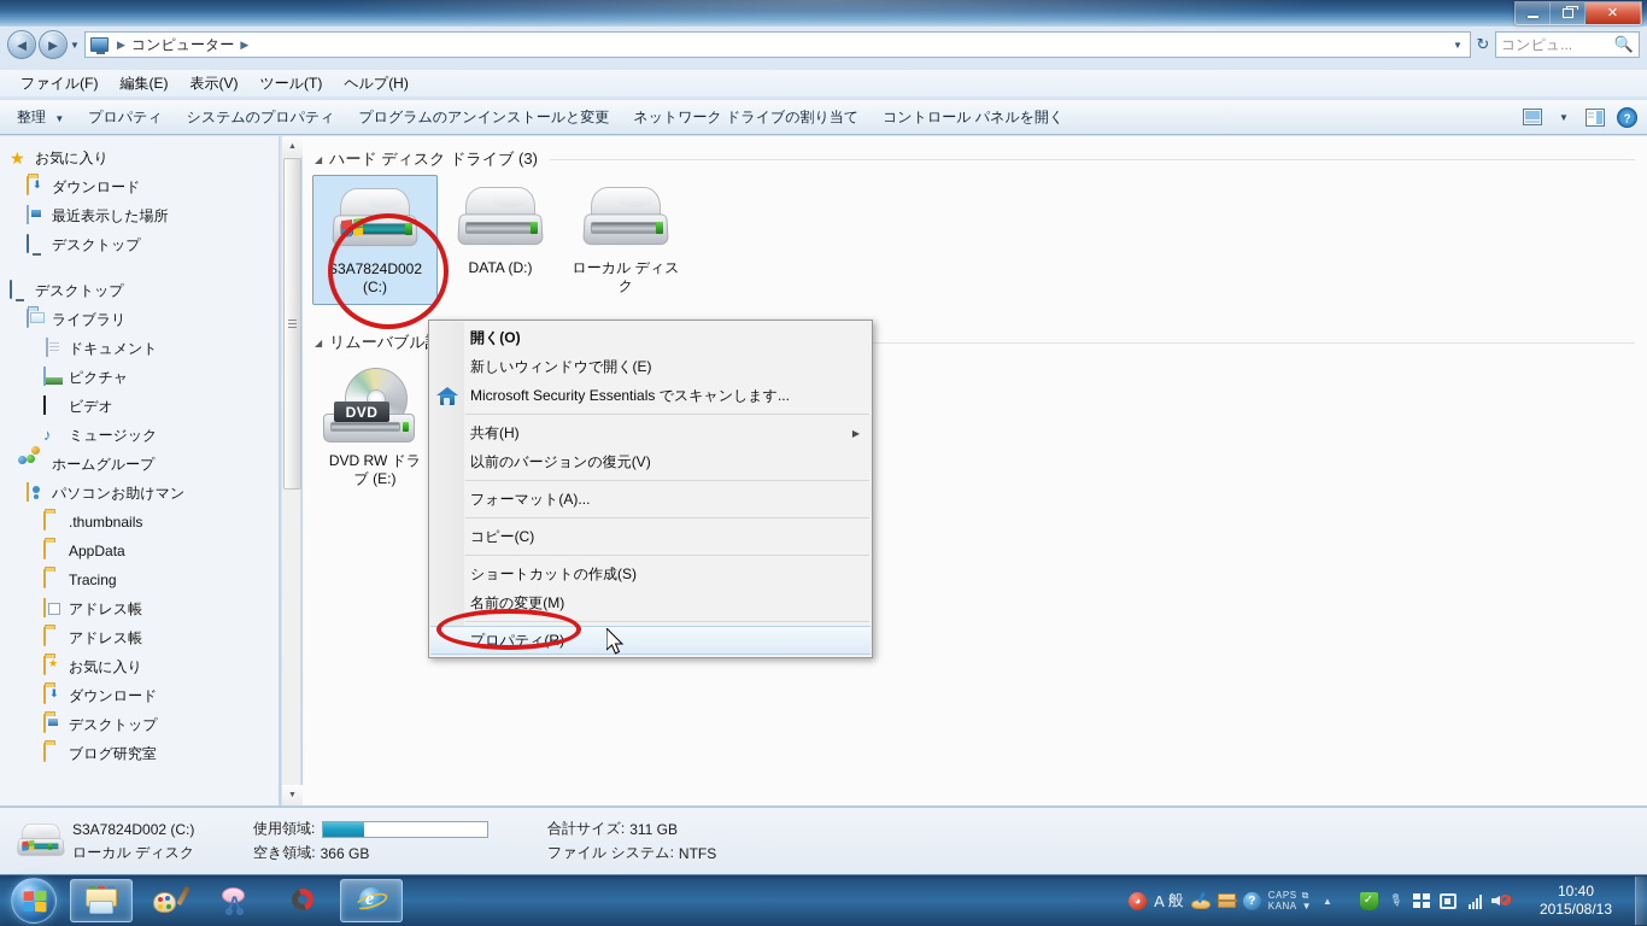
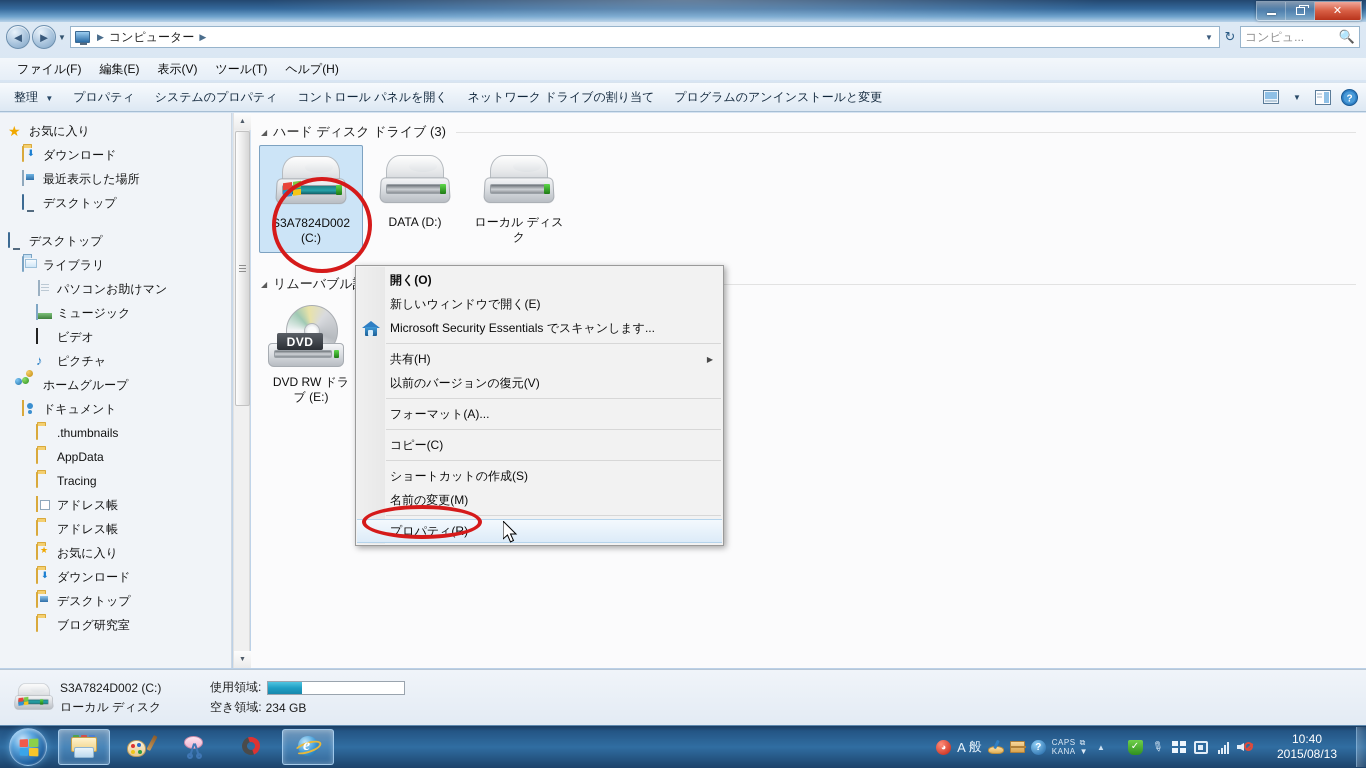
  ✕
  ◄
  ►
  ▼
  ▶
  コンピューター
  ▶
  ▼
  ↻
  コンピュ...
  🔍
  ファイル(F)
  編集(E)
  表示(V)
  ツール(T)
  ヘルプ(H)
  整理 ▼
  プロパティ
  システムのプロパティ
- プログラムのアンインストールと変更
+ コントロール パネルを開く
  ネットワーク ドライブの割り当て
- コントロール パネルを開く
+ プログラムのアンインストールと変更
  ▼
  ?
  ★
  お気に入り
  ⬇
  ダウンロード
  最近表示した場所
  デスクトップ
  デスクトップ
  ライブラリ
- ドキュメント
+ パソコンお助けマン
- ピクチャ
+ ミュージック
  ビデオ
  ♪
- ミュージック
+ ピクチャ
  ホームグループ
- パソコンお助けマン
+ ドキュメント
  .thumbnails
  AppData
  Tracing
  アドレス帳
  アドレス帳
  ★
  お気に入り
  ⬇
  ダウンロード
  デスクトップ
  ブログ研究室
  ◢
  ハード ディスク ドライブ (3)
  S3A7824D002
  (C:)
  DATA (D:)
  ローカル ディスク
  ◢
  DVD
  DVD RW ドラ
  ブ (E:)
  S3A7824D002 (C:)
  ローカル ディスク
  使用領域:
  空き領域:
- 366 GB
+ 234 GB
- 合計サイズ:
- 311 GB
- ファイル システム:
- NTFS
  開く(O)
  新しいウィンドウで開く(E)
  Microsoft Security Essentials でスキャンします...
  共有(H)
  ▶
  以前のバージョンの復元(V)
  フォーマット(A)...
  コピー(C)
  ショートカットの作成(S)
  名前の変更(M)
  プロパティ(R)
  e
  ◕
  A
  般
  ?
  CAPS
  KANA
  ⧉
  ▼
  ▲
  ✓
  10:40
  2015/08/13
